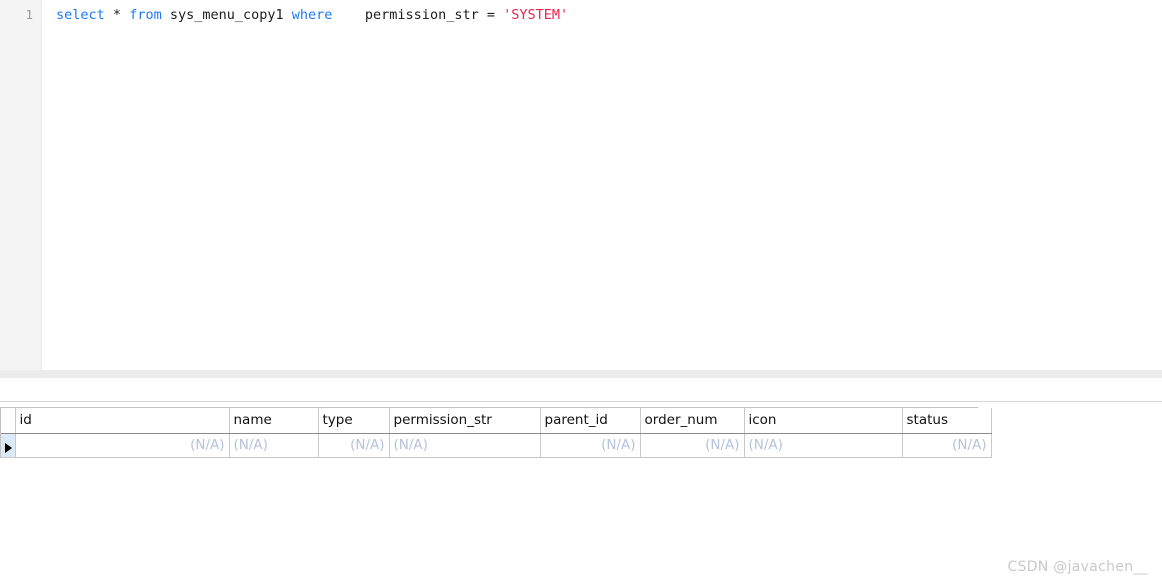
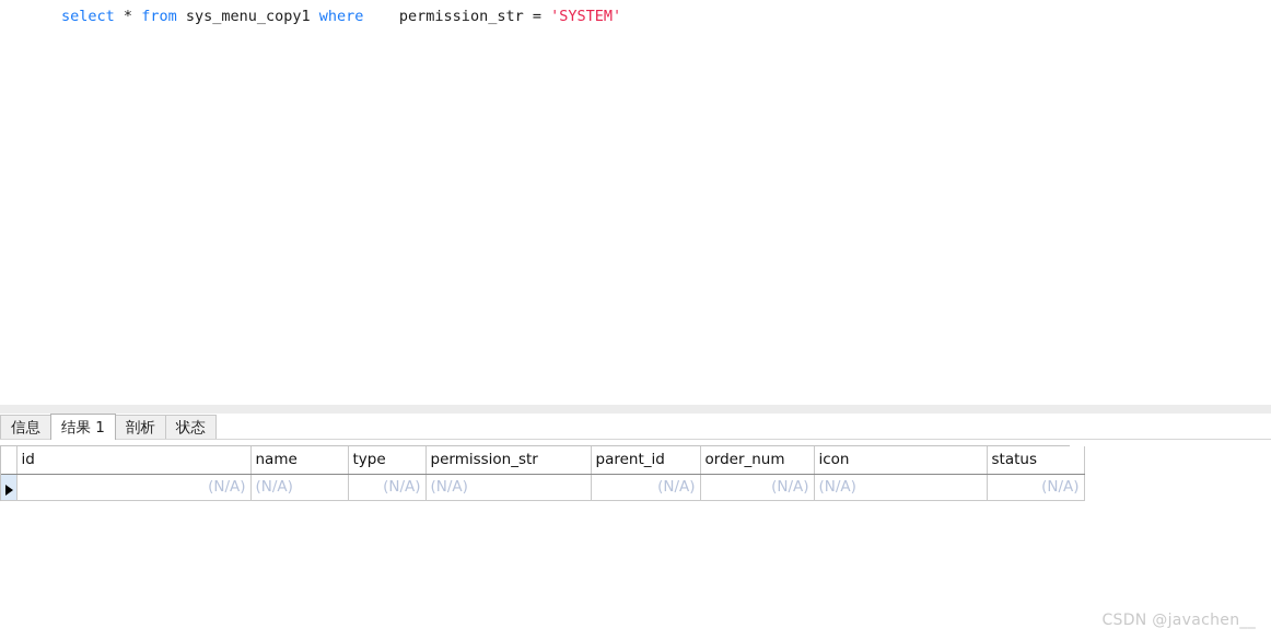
- 1
  select * from sys_menu_copy1 where permission_str = 'SYSTEM'
+ 信息
+ 结果 1
+ 剖析
+ 状态
  	id	name	type	permission_str	parent_id	order_num	icon	status
  	(N/A)	(N/A)	(N/A)	(N/A)	(N/A)	(N/A)	(N/A)	(N/A)
  CSDN @javachen__
